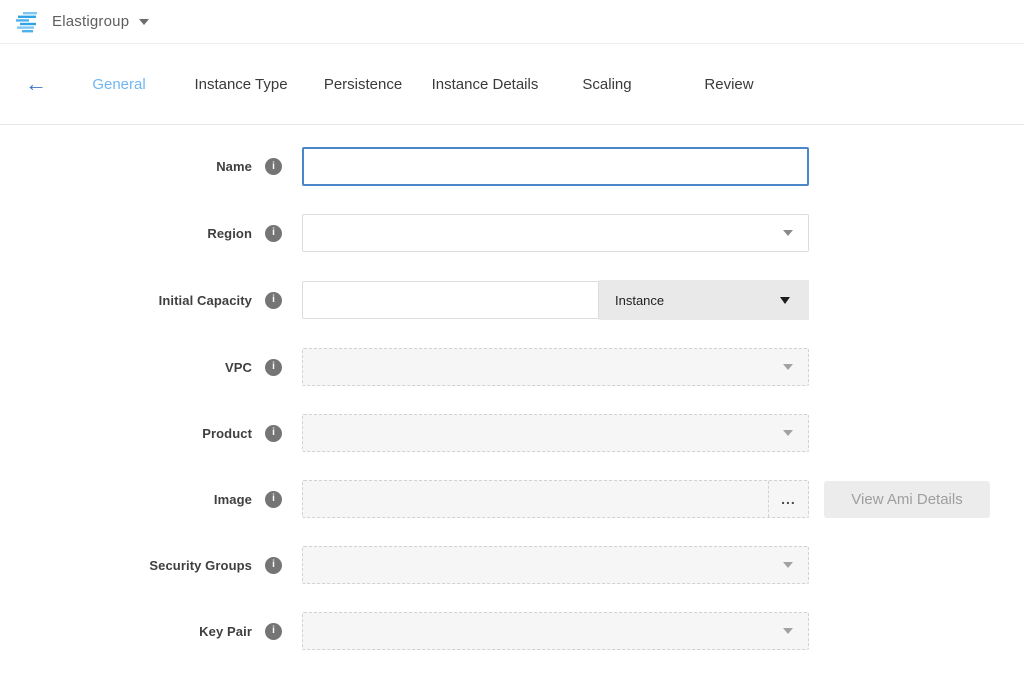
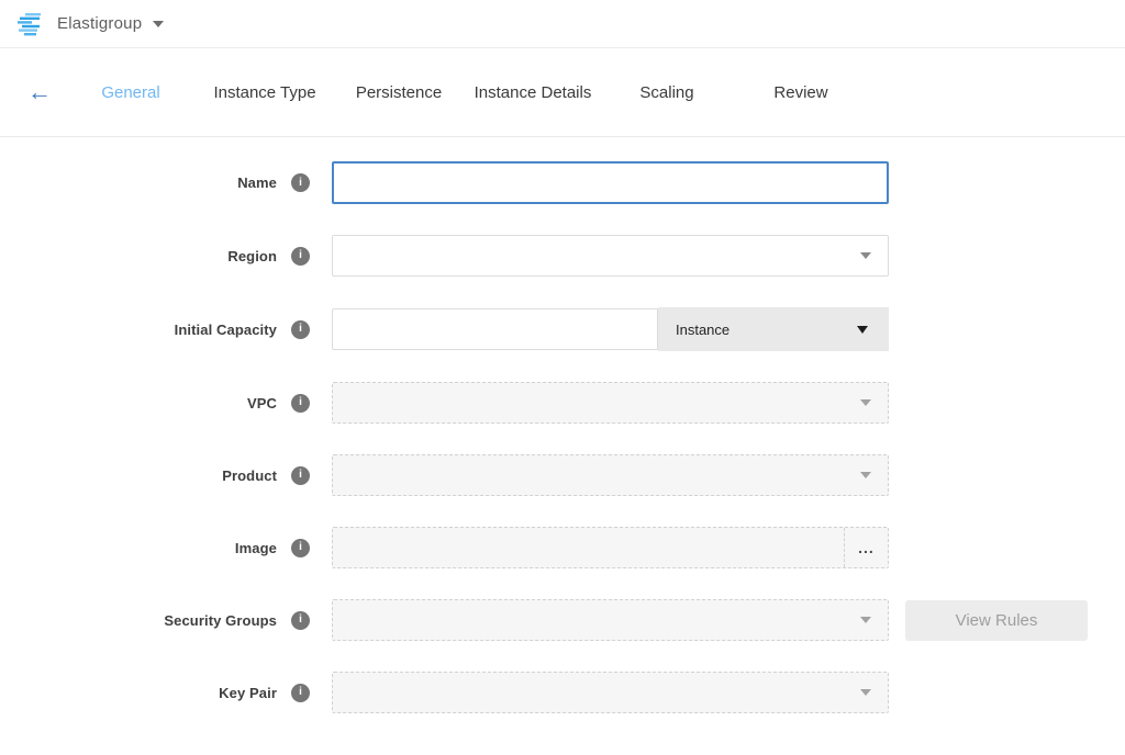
  Elastigroup
  ←
  General
  Instance Type
  Persistence
  Instance Details
  Scaling
  Review
  Name
  i
  Region
  i
  Initial Capacity
  i
  Instance
  VPC
  i
  Product
  i
  Image
  i
  ...
- View Ami Details
  Security Groups
  i
+ View Rules
  Key Pair
  i
